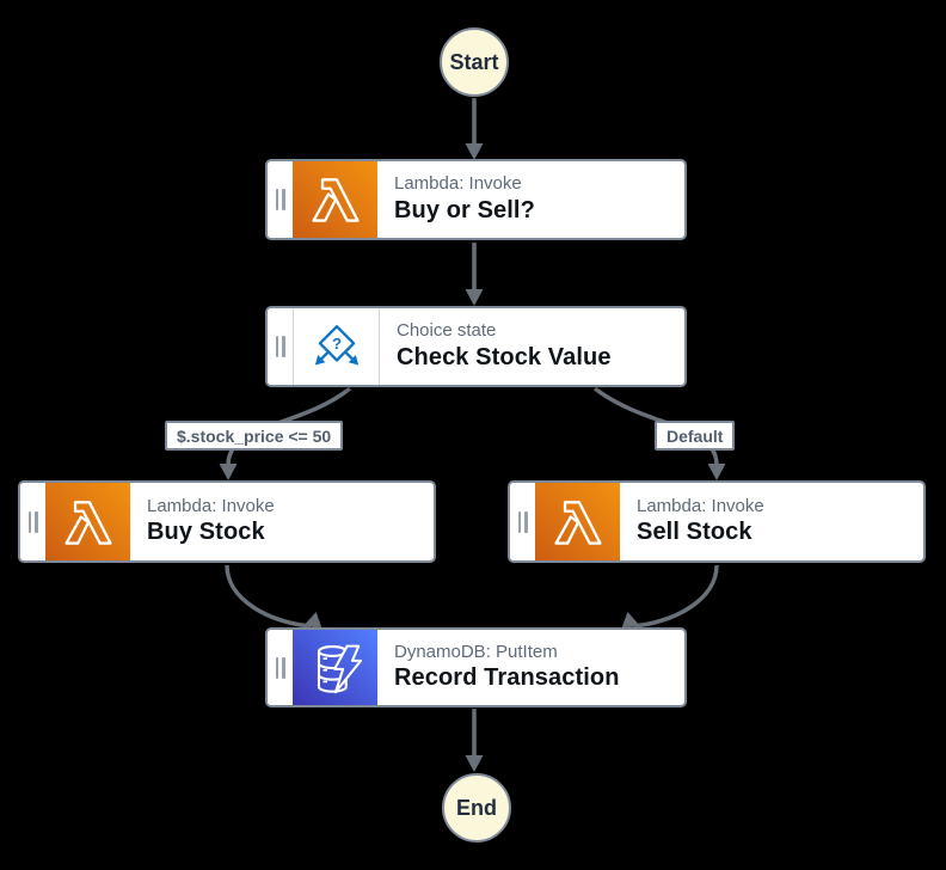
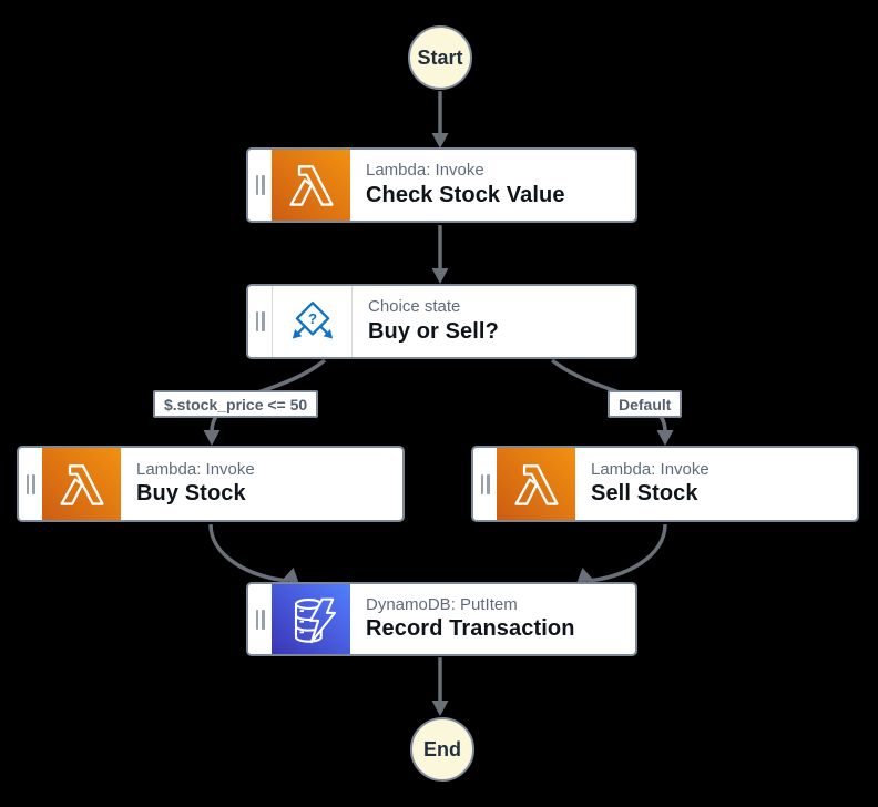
  Start
  End
  Lambda: Invoke
- Buy or Sell?
+ Check Stock Value
  ?
  Choice state
- Check Stock Value
+ Buy or Sell?
  Lambda: Invoke
  Buy Stock
  Lambda: Invoke
  Sell Stock
  DynamoDB: PutItem
  Record Transaction
  $.stock_price <= 50
  Default
